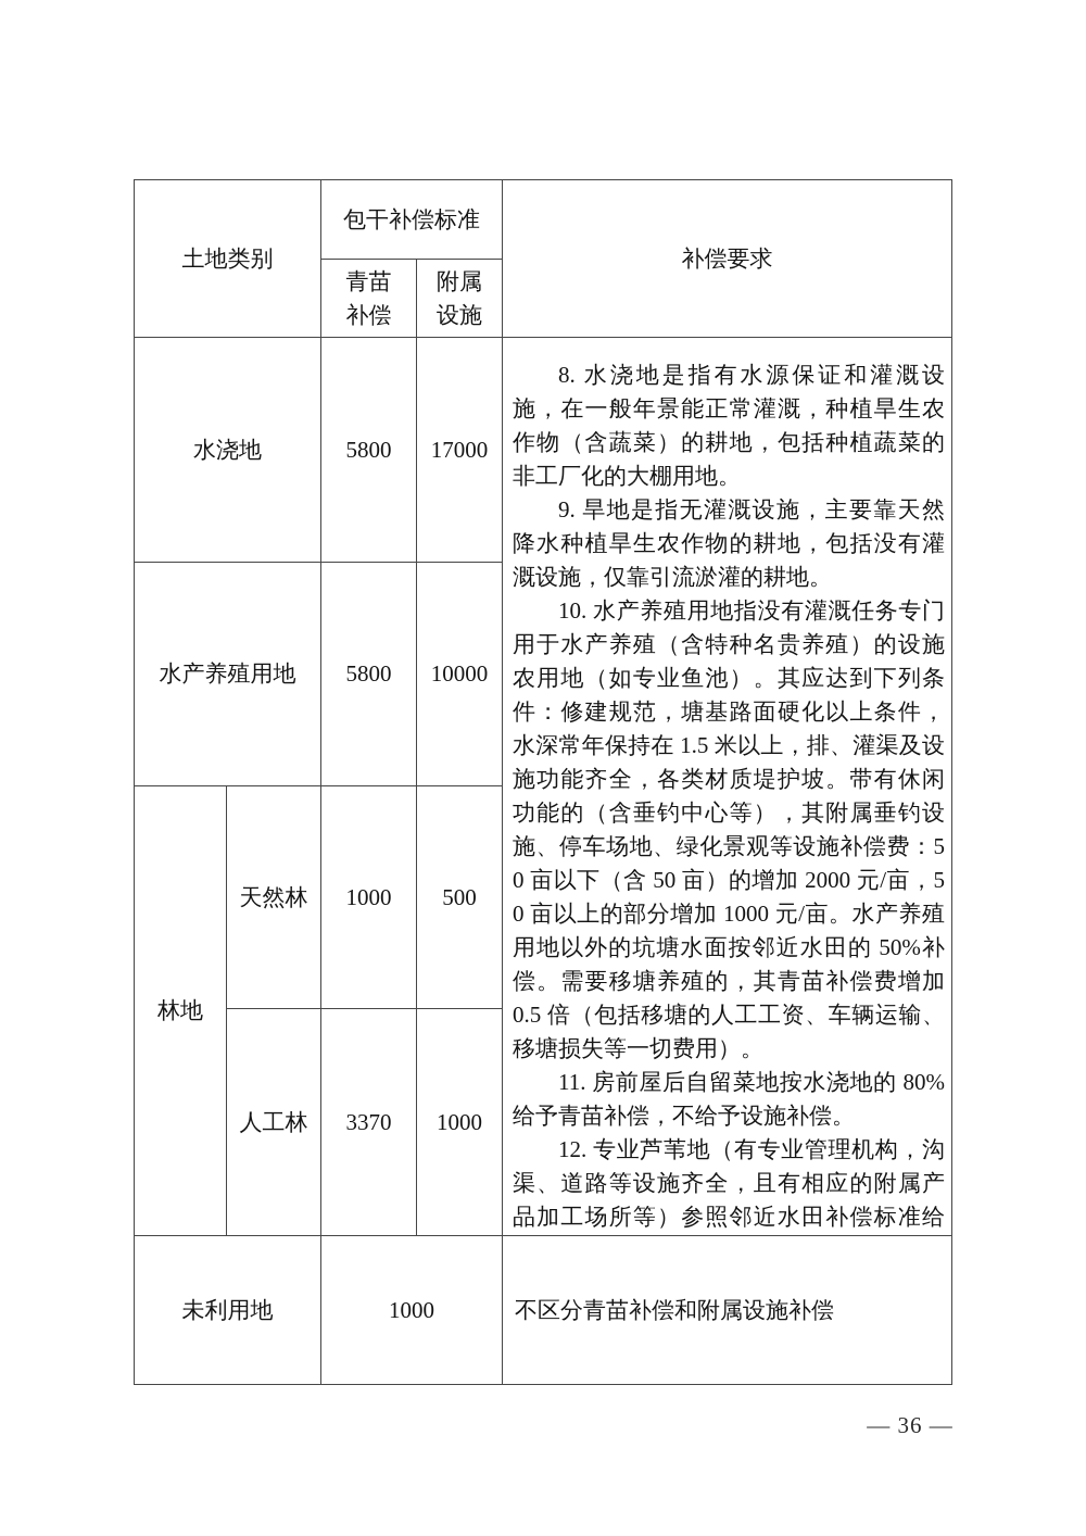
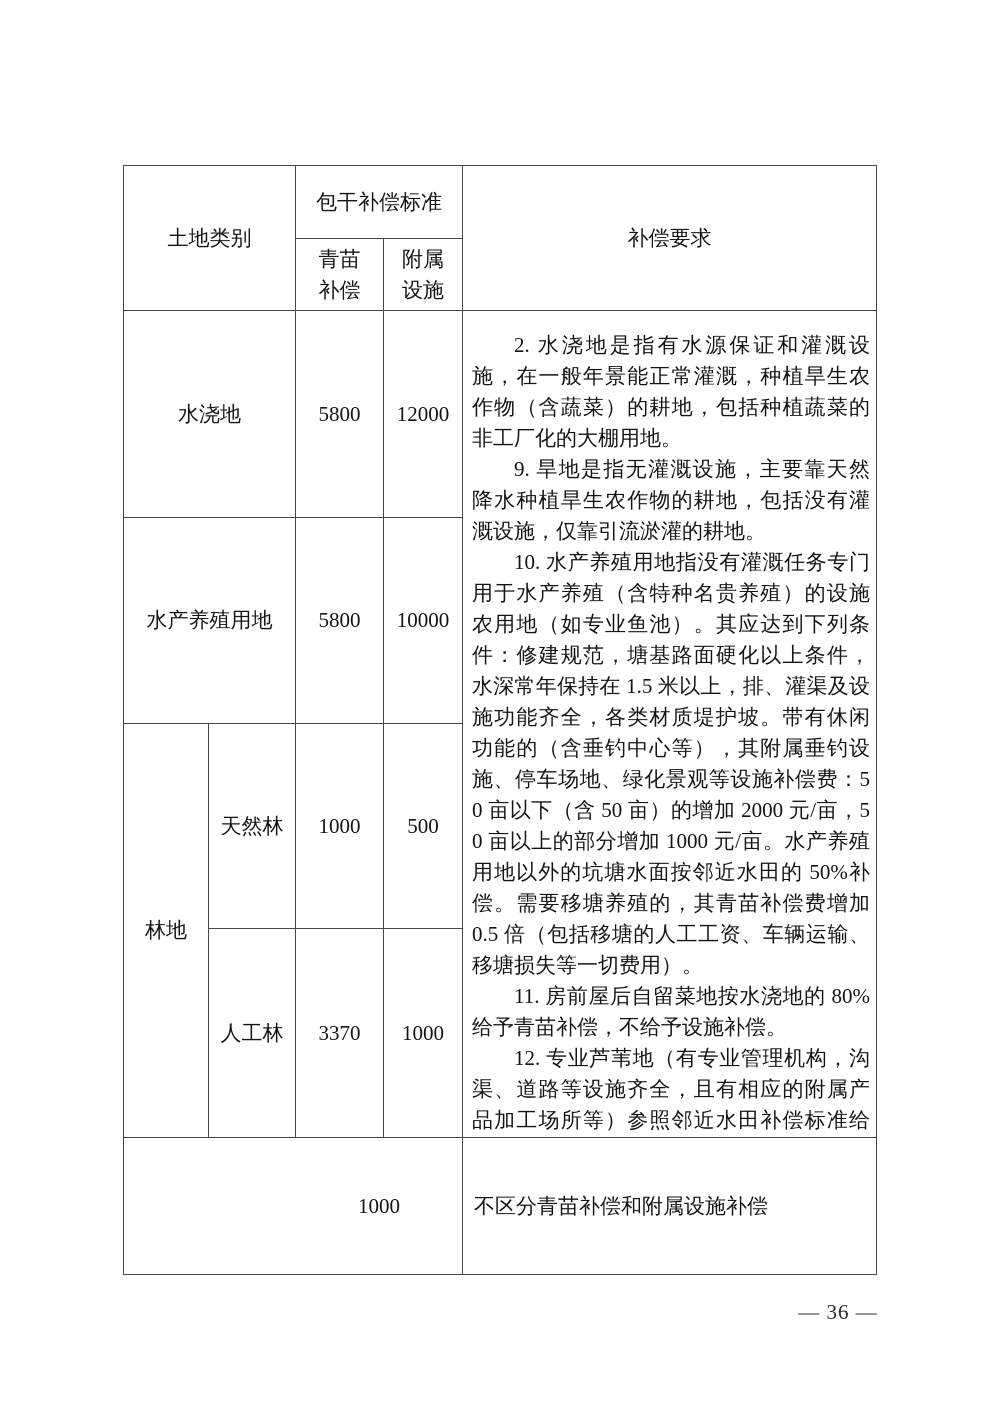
  土地类别
  包干补偿标准
  补偿要求
  青苗
  补偿
  附属
  设施
  水浇地
  5800
- 17000
+ 12000
- 8. 水浇地是指有水源保证和灌溉设施，在一般年景能正常灌溉，种植旱生农作物（含蔬菜）的耕地，包括种植蔬菜的非工厂化的大棚用地。
+ 2. 水浇地是指有水源保证和灌溉设施，在一般年景能正常灌溉，种植旱生农作物（含蔬菜）的耕地，包括种植蔬菜的非工厂化的大棚用地。
  9. 旱地是指无灌溉设施，主要靠天然降水种植旱生农作物的耕地，包括没有灌溉设施，仅靠引流淤灌的耕地。
  10. 水产养殖用地指没有灌溉任务专门用于水产养殖（含特种名贵养殖）的设施农用地（如专业鱼池）。其应达到下列条件：修建规范，塘基路面硬化以上条件，水深常年保持在 1.5 米以上，排、灌渠及设施功能齐全，各类材质堤护坡。带有休闲功能的（含垂钓中心等），其附属垂钓设施、停车场地、绿化景观等设施补偿费：50 亩以下（含 50 亩）的增加 2000 元/亩，50 亩以上的部分增加 1000 元/亩。水产养殖用地以外的坑塘水面按邻近水田的 50%补偿。需要移塘养殖的，其青苗补偿费增加 0.5 倍（包括移塘的人工工资、车辆运输、移塘损失等一切费用）。
  11. 房前屋后自留菜地按水浇地的 80%给予青苗补偿，不给予设施补偿。
  12. 专业芦苇地（有专业管理机构，沟渠、道路等设施齐全，且有相应的附属产品加工场所等）参照邻近水田补偿标准给
  水产养殖用地
  5800
  10000
  林地
  天然林
  1000
  500
  人工林
  3370
  1000
- 未利用地
  1000
  不区分青苗补偿和附属设施补偿
  — 36 —
